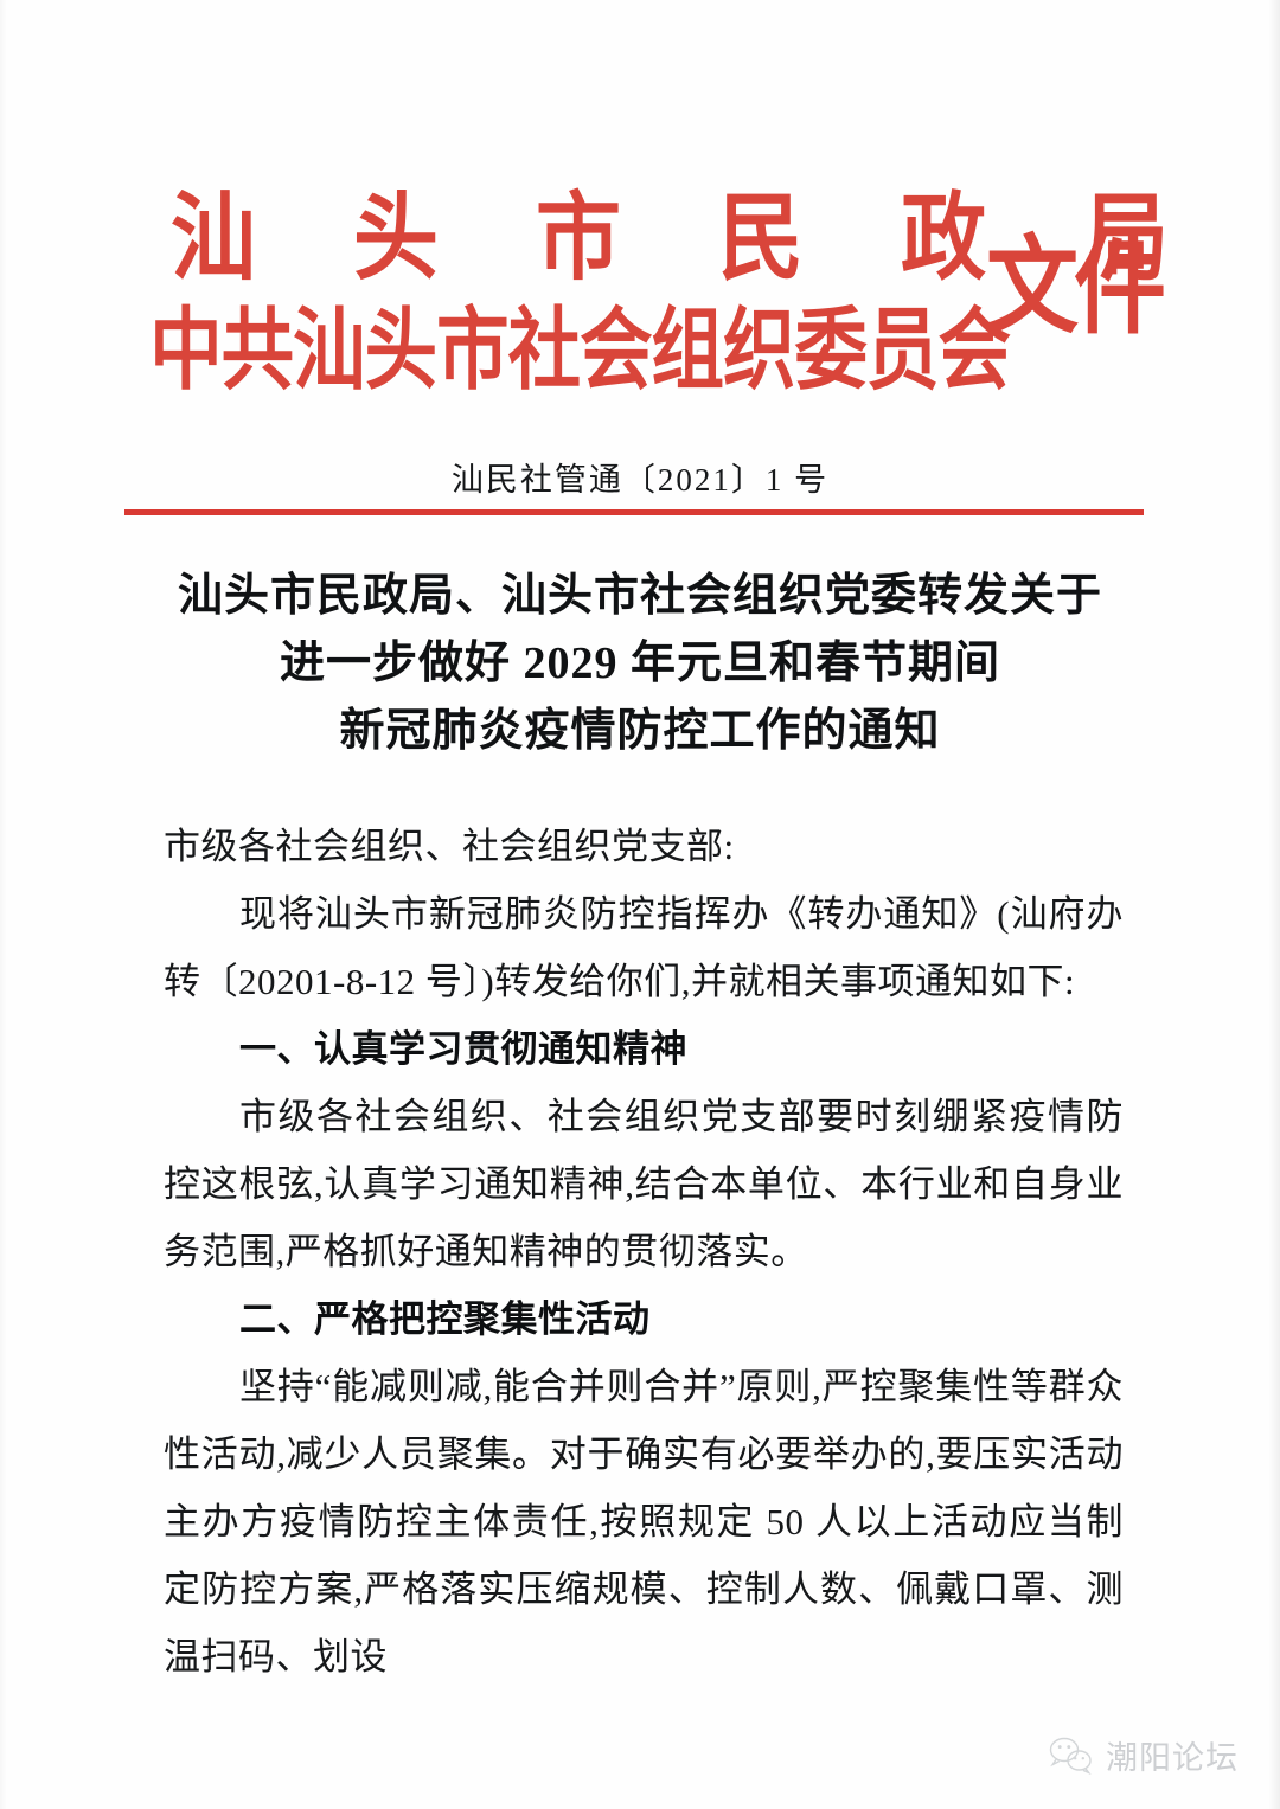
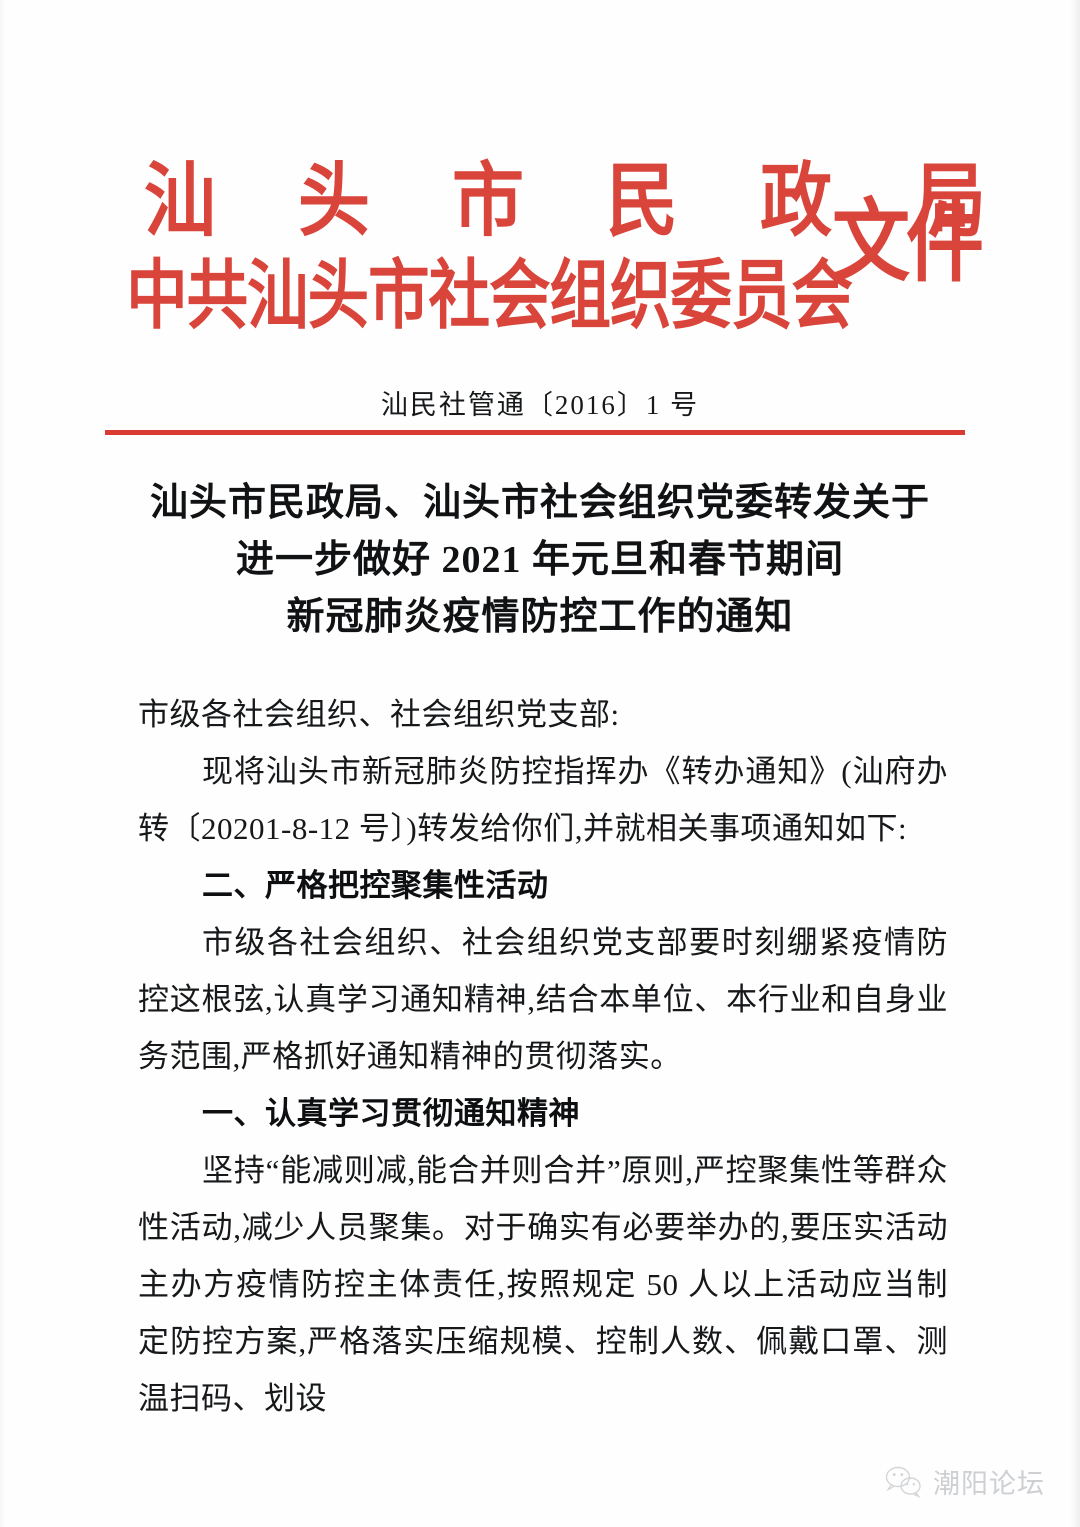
  汕 头 市 民 政
  中共汕头市社会组织委员会
  文件
- 汕民社管通〔2021〕1 号
+ 汕民社管通〔2016〕1 号
  汕头市民政局、汕头市社会组织党委转发关于
- 进一步做好 2029 年元旦和春节期间
+ 进一步做好 2021 年元旦和春节期间
  新冠肺炎疫情防控工作的通知
  市级各社会组织、社会组织党支部:
  现将汕头市新冠肺炎防控指挥办《转办通知》(汕府办转〔20201-8-12 号〕)转发给你们,并就相关事项通知如下:
- 一、认真学习贯彻通知精神
+ 二、严格把控聚集性活动
  市级各社会组织、社会组织党支部要时刻绷紧疫情防控这根弦,认真学习通知精神,结合本单位、本行业和自身业务范围,严格抓好通知精神的贯彻落实。
- 二、严格把控聚集性活动
+ 一、认真学习贯彻通知精神
  坚持“能减则减,能合并则合并”原则,严控聚集性等群众性活动,减少人员聚集。对于确实有必要举办的,要压实活动主办方疫情防控主体责任,按照规定 50 人以上活动应当制定防控方案,严格落实压缩规模、控制人数、佩戴口罩、测温扫码、划设
  潮阳论坛
